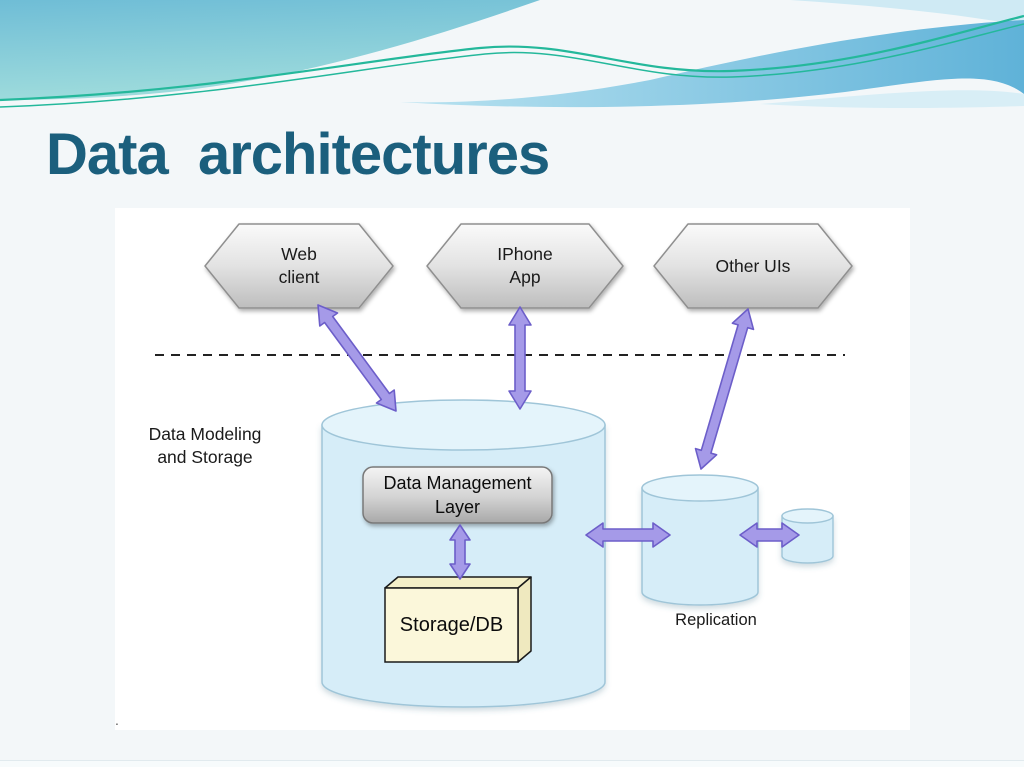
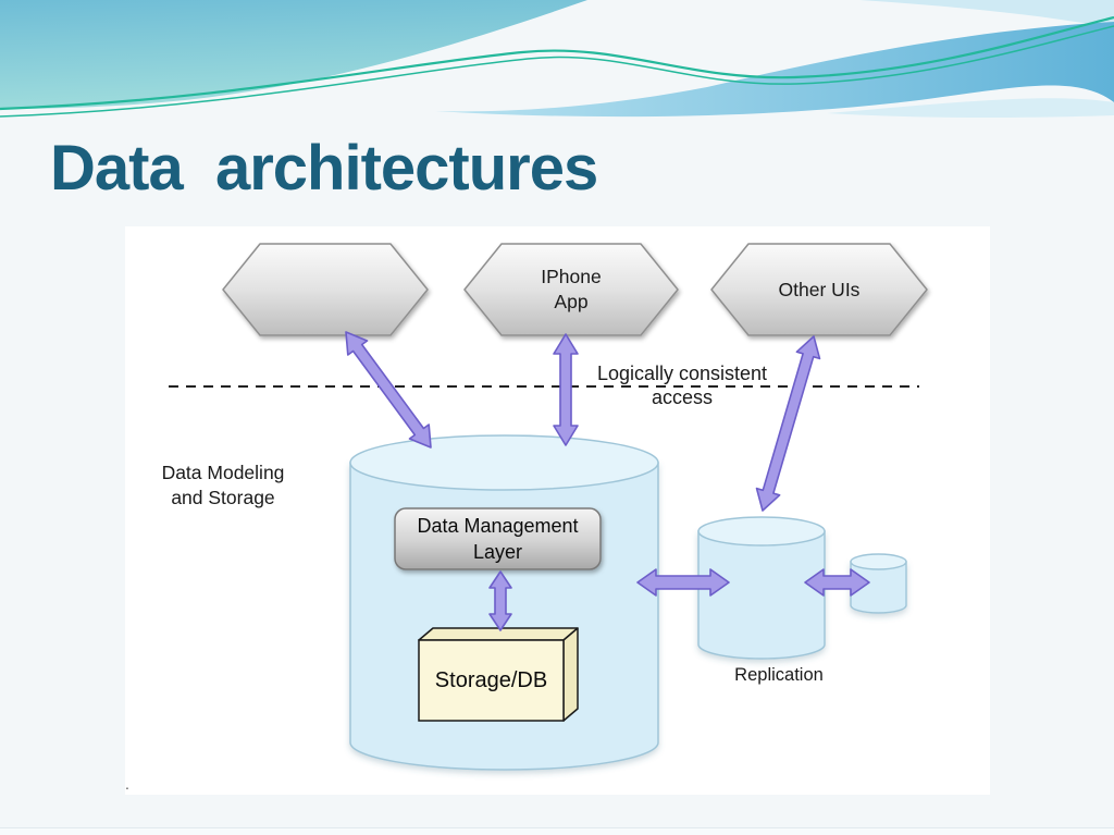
  Data architectures
- Web
- client
  IPhone
  App
  Other UIs
+ Logically consistent
+ access
  Data Modeling
  and Storage
  Data Management
  Layer
  Storage/DB
  Replication
  .
